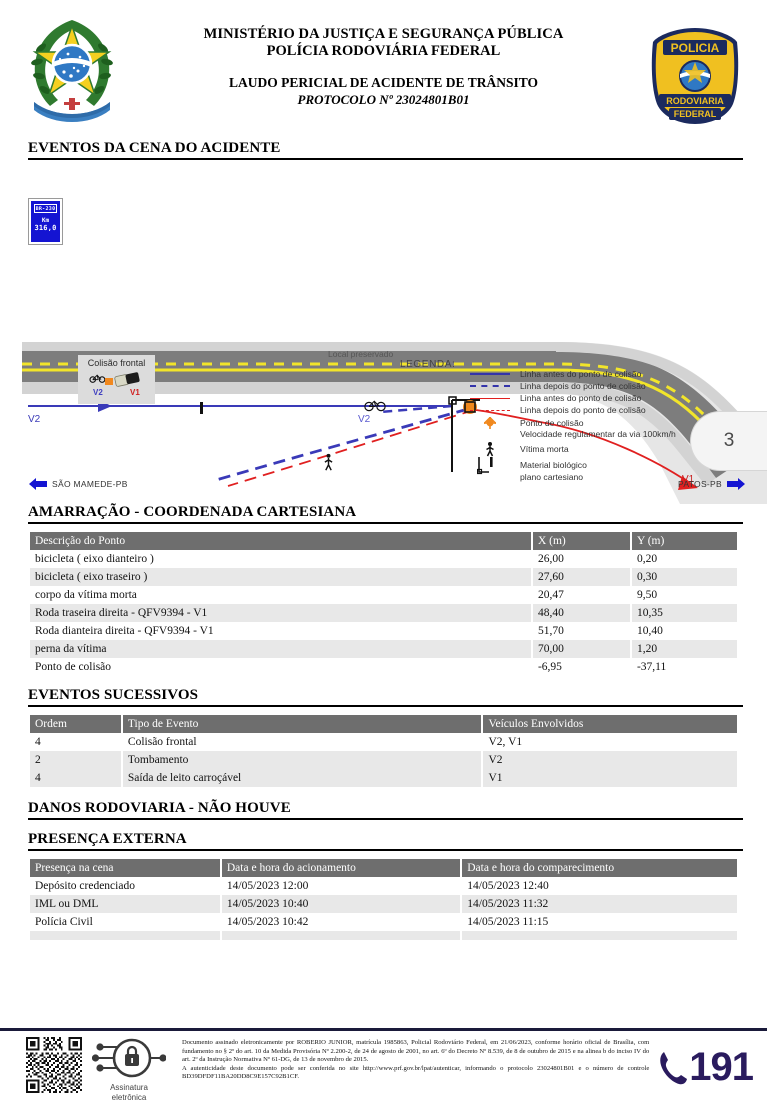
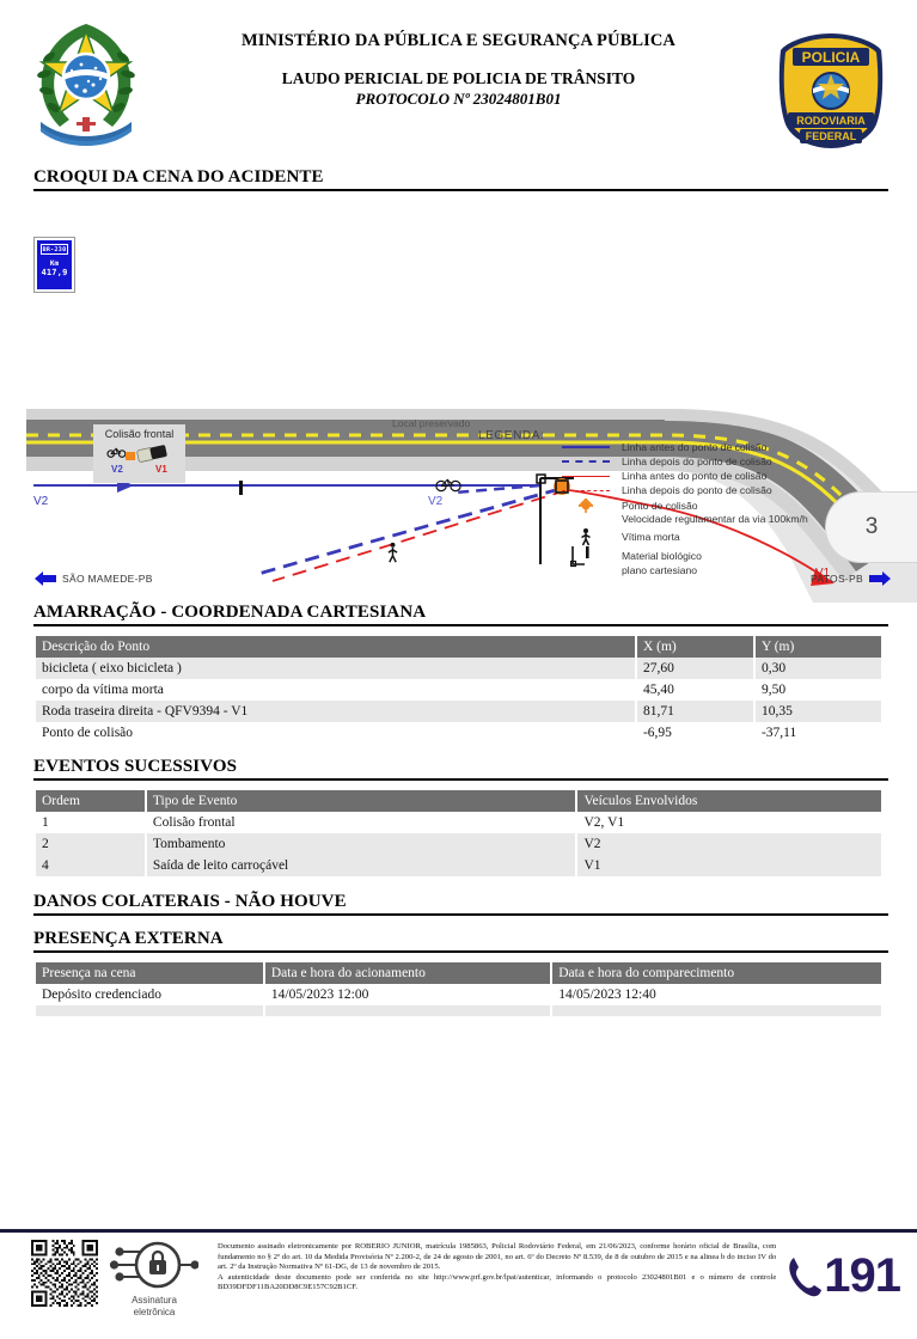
- MINISTÉRIO DA JUSTIÇA E SEGURANÇA PÚBLICA
+ MINISTÉRIO DA PÚBLICA E SEGURANÇA PÚBLICA
- POLÍCIA RODOVIÁRIA FEDERAL
- LAUDO PERICIAL DE ACIDENTE DE TRÂNSITO
+ LAUDO PERICIAL DE POLICIA DE TRÂNSITO
  PROTOCOLO Nº 23024801B01
  POLICIA
  RODOVIARIA
  FEDERAL
- EVENTOS DA CENA DO ACIDENTE
+ CROQUI DA CENA DO ACIDENTE
  V2
  V1
  V2
- 316,0
+ 417,9
  Colisão frontal
  V2
  V1
  Local preservado
  LEGENDA:
  Linha antes do ponto de colisão
  Linha depois do ponto de colisão
  Linha antes do ponto de colisão
  Linha depois do ponto de colisão
  Ponto de colisão
  Velocidade regulamentar da via 100km/h
  Vítima morta
  Material biológico
  plano cartesiano
  3
  SÃO MAMEDE-PB
  PATOS-PB
  AMARRAÇÃO - COORDENADA CARTESIANA
  Descrição do Ponto	X (m)	Y (m)
- bicicleta ( eixo dianteiro )	26,00	0,20
- bicicleta ( eixo traseiro )	27,60	0,30
+ bicicleta ( eixo bicicleta )	27,60	0,30
- corpo da vítima morta	20,47	9,50
+ corpo da vítima morta	45,40	9,50
- Roda traseira direita - QFV9394 - V1	48,40	10,35
+ Roda traseira direita - QFV9394 - V1	81,71	10,35
- Roda dianteira direita - QFV9394 - V1	51,70	10,40
- perna da vítima	70,00	1,20
  Ponto de colisão	-6,95	-37,11
  EVENTOS SUCESSIVOS
  Ordem	Tipo de Evento	Veículos Envolvidos
- 4	Colisão frontal	V2, V1
+ 1	Colisão frontal	V2, V1
  2	Tombamento	V2
  4	Saída de leito carroçável	V1
- DANOS RODOVIARIA - NÃO HOUVE
+ DANOS COLATERAIS - NÃO HOUVE
  PRESENÇA EXTERNA
  Presença na cena	Data e hora do acionamento	Data e hora do comparecimento
  Depósito credenciado	14/05/2023 12:00	14/05/2023 12:40
- IML ou DML	14/05/2023 10:40	14/05/2023 11:32
- Polícia Civil	14/05/2023 10:42	14/05/2023 11:15
  Assinatura
  eletrônica
  191
